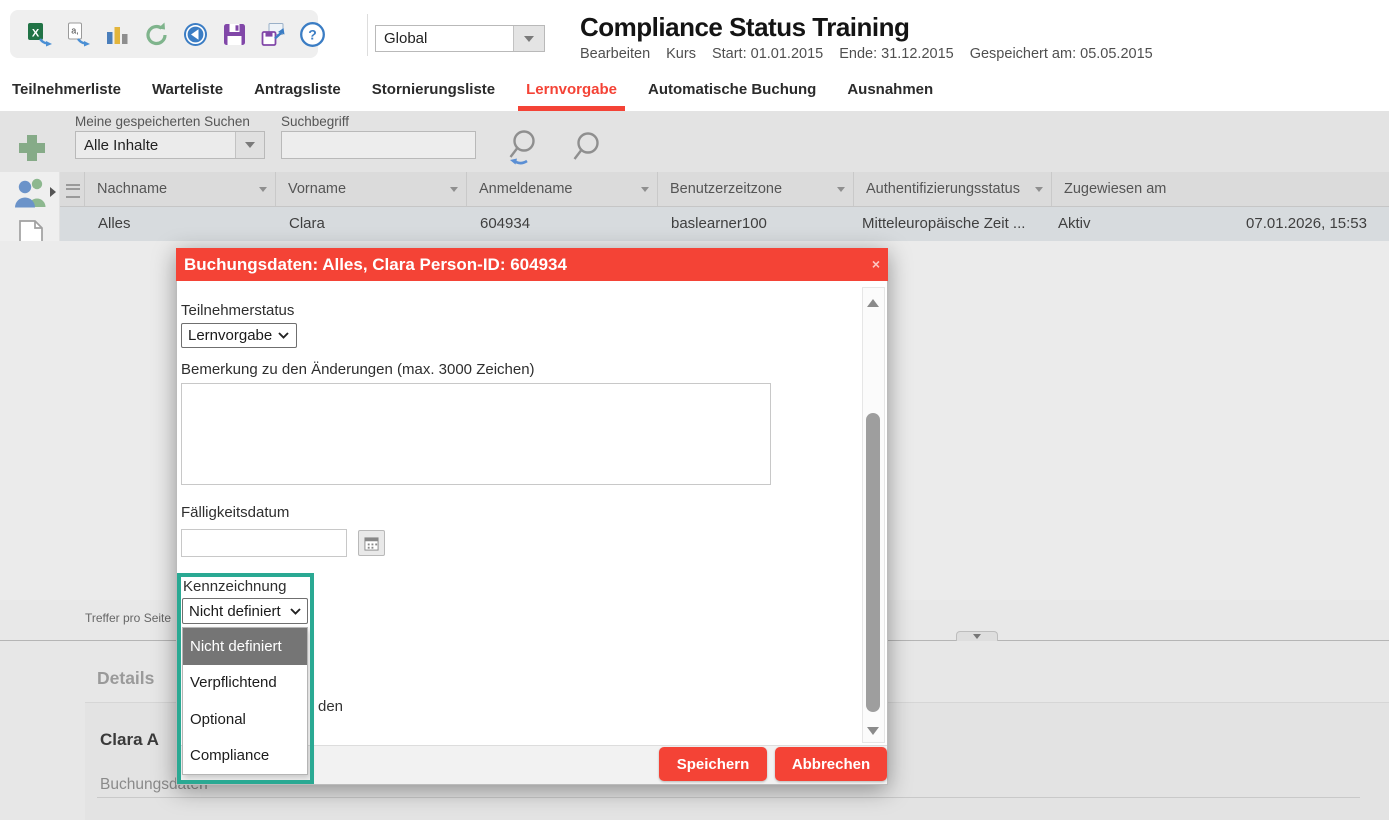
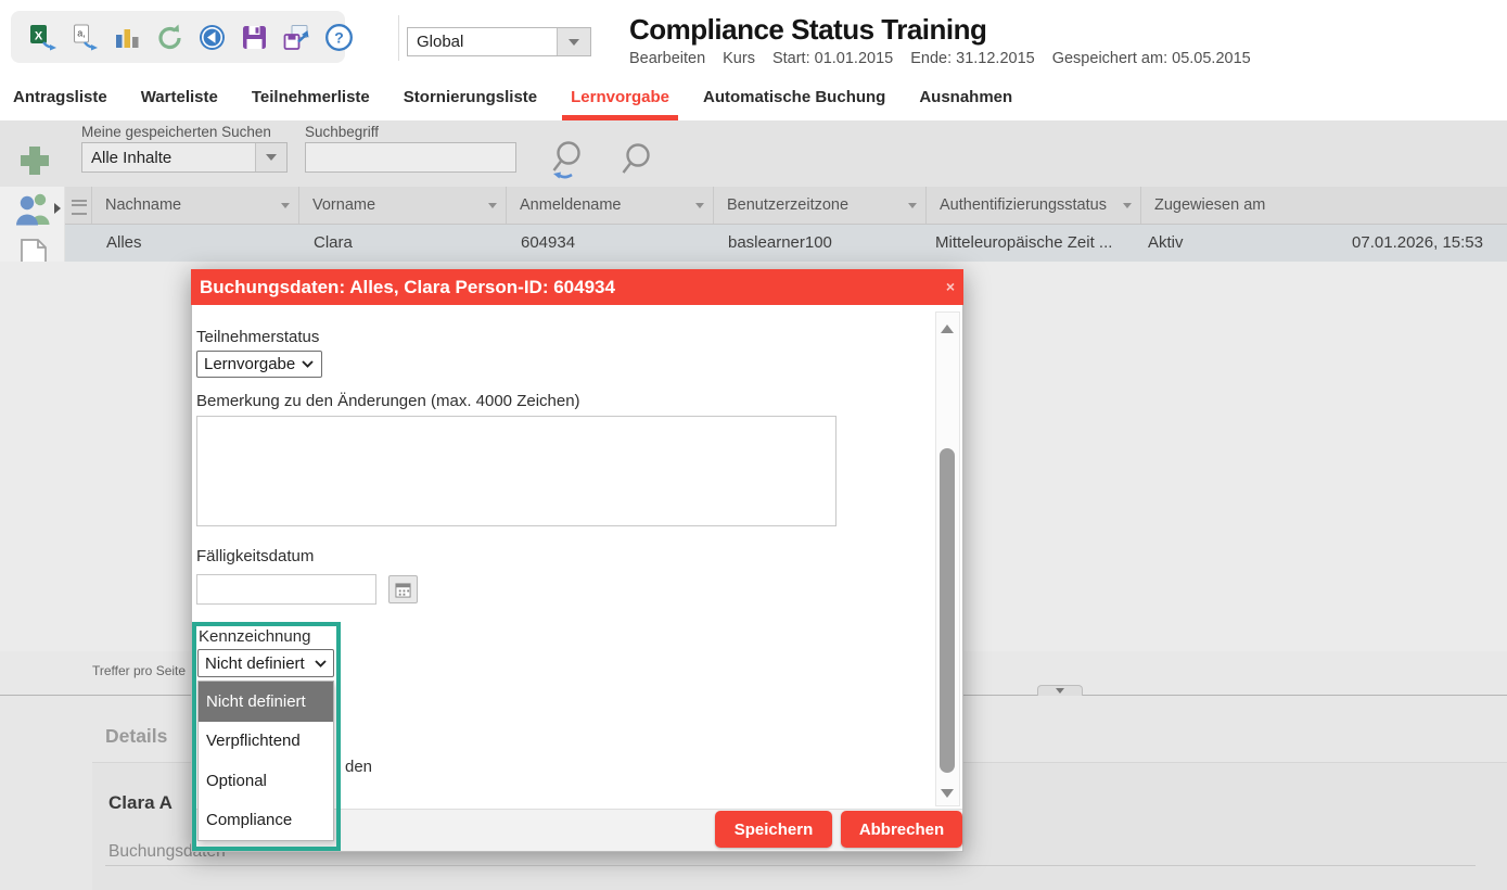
  X
  a,
  ?
  Global
  Compliance Status Training
  Bearbeiten
  Kurs
  Start: 01.01.2015
  Ende: 31.12.2015
  Gespeichert am: 05.05.2015
- Teilnehmerliste
+ Antragsliste
  Warteliste
- Antragsliste
+ Teilnehmerliste
  Stornierungsliste
  Lernvorgabe
  Automatische Buchung
  Ausnahmen
  Meine gespeicherten Suchen
  Alle Inhalte
  Suchbegriff
  Nachname
  Vorname
  Anmeldename
  Benutzerzeitzone
  Authentifizierungsstatus
  Zugewiesen am
  Alles
  Clara
  604934
  baslearner100
  Mitteleuropäische Zeit ...
  Aktiv
  07.01.2026, 15:53
  Treffer pro Seite
  Details
  Clara A
  Buchungsdaten: Alles, Clara Person-ID: 604934
  ×
  Teilnehmerstatus
  Lernvorgabe
- Bemerkung zu den Änderungen (max. 3000 Zeichen)
+ Bemerkung zu den Änderungen (max. 4000 Zeichen)
  Fälligkeitsdatum
  Kennzeichnung
  Nicht definiert
  Nicht definiert
  Verpflichtend
  Optional
  Compliance
  den
  Speichern
  Abbrechen
